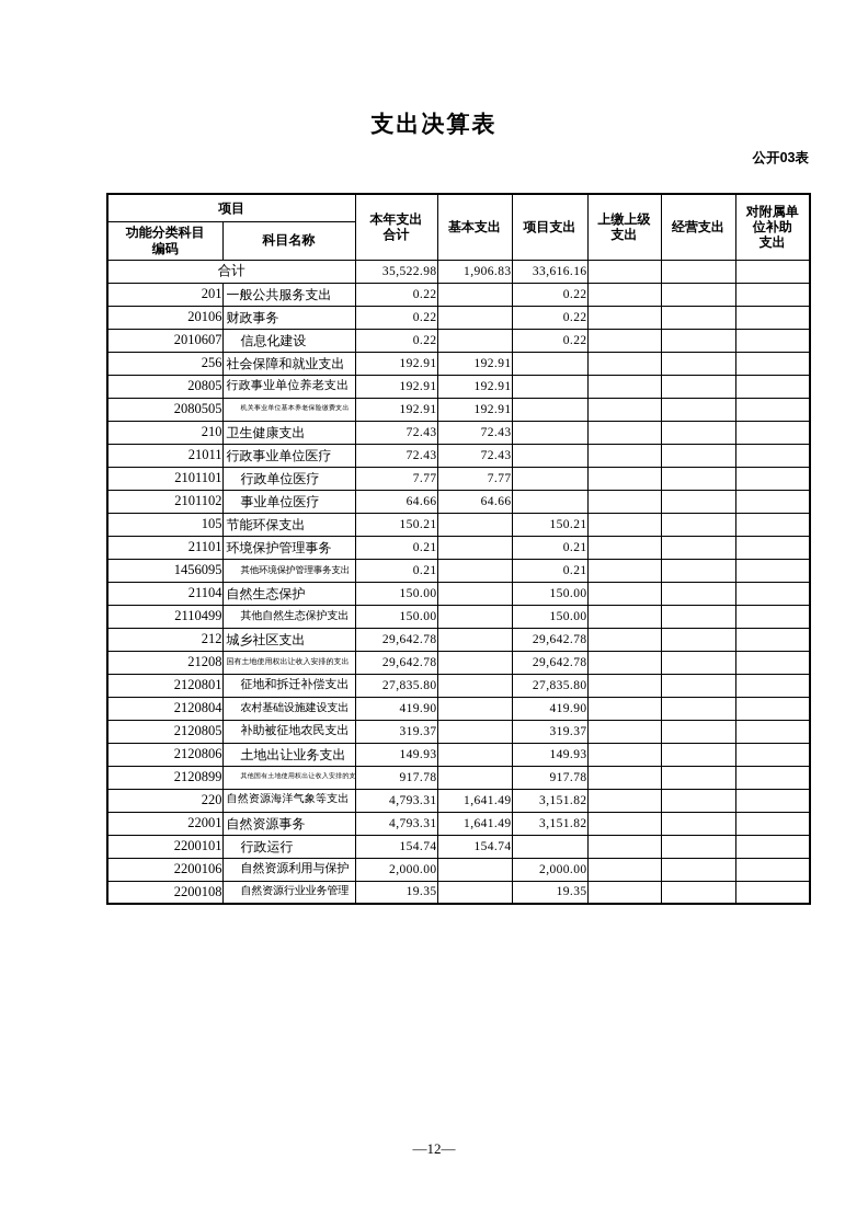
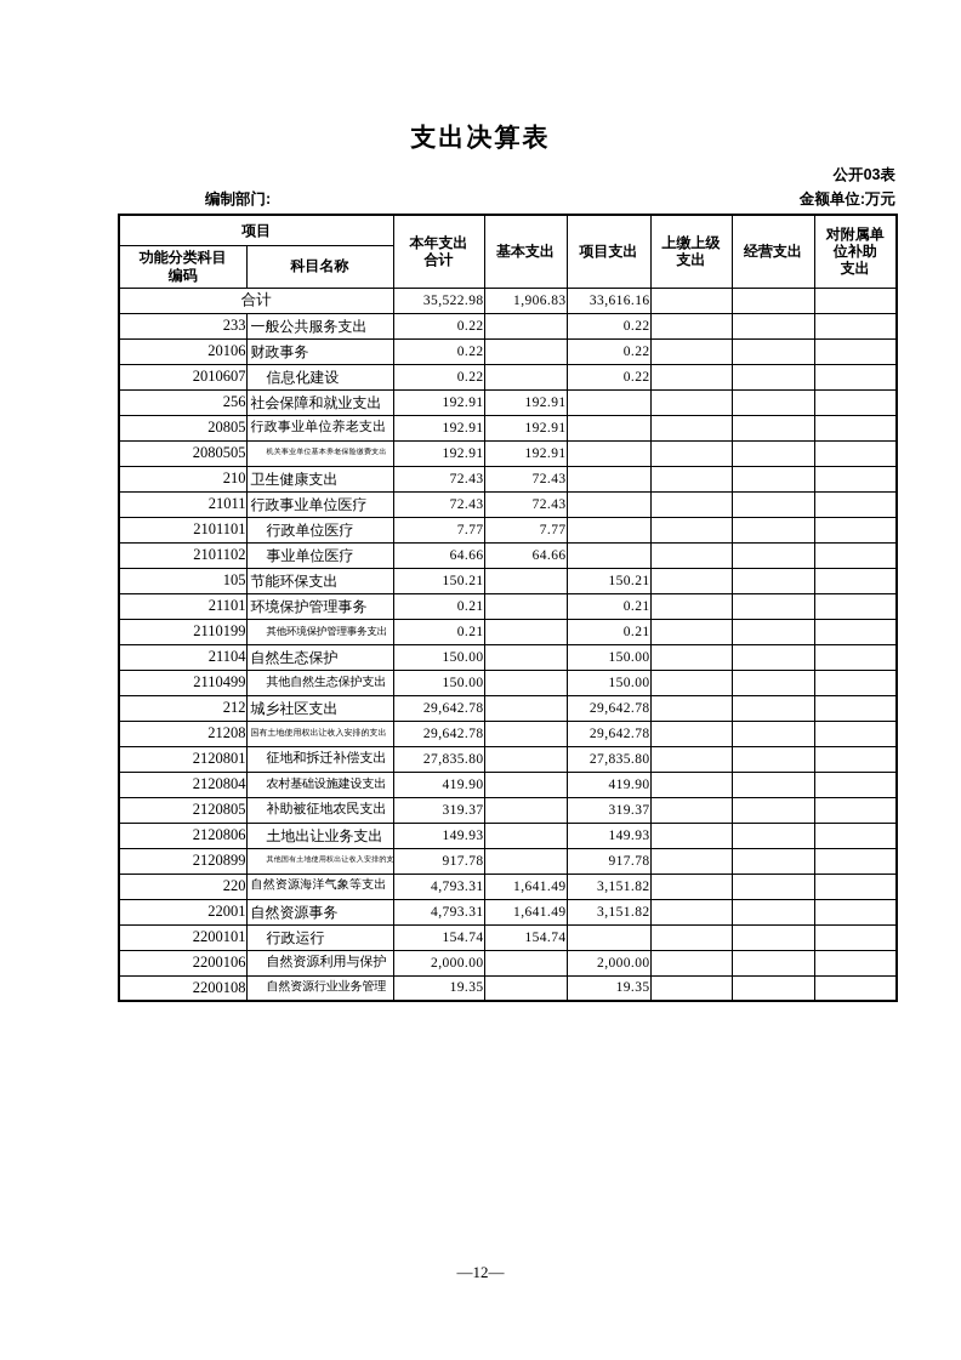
  支出决算表
  公开03表
+ 编制部门:
+ 金额单位:万元
  项目	本年支出 合计	基本支出	项目支出	上缴上级 支出	经营支出	对附属单 位补助 支出
  功能分类科目 编码	科目名称
  合计	35,522.98	1,906.83	33,616.16
- 201	一般公共服务支出	0.22		0.22
+ 233	一般公共服务支出	0.22		0.22
  20106	财政事务	0.22		0.22
  2010607	信息化建设	0.22		0.22
  256	社会保障和就业支出	192.91	192.91
  20805	行政事业单位养老支出	192.91	192.91
  210	卫生健康支出	72.43	72.43
  21011	行政事业单位医疗	72.43	72.43
  2101101	行政单位医疗	7.77	7.77
  2101102	事业单位医疗	64.66	64.66
  105	节能环保支出	150.21		150.21
  21101	环境保护管理事务	0.21		0.21
- 1456095	其他环境保护管理事务支出	0.21		0.21
+ 2110199	其他环境保护管理事务支出	0.21		0.21
  21104	自然生态保护	150.00		150.00
  2110499	其他自然生态保护支出	150.00		150.00
  212	城乡社区支出	29,642.78		29,642.78
  2120801	征地和拆迁补偿支出	27,835.80		27,835.80
  2120804	农村基础设施建设支出	419.90		419.90
  2120805	补助被征地农民支出	319.37		319.37
  2120806	土地出让业务支出	149.93		149.93
  220	自然资源海洋气象等支出	4,793.31	1,641.49	3,151.82
  22001	自然资源事务	4,793.31	1,641.49	3,151.82
  2200101	行政运行	154.74	154.74
  2200106	自然资源利用与保护	2,000.00		2,000.00
  2200108	自然资源行业业务管理	19.35		19.35
  —12—
